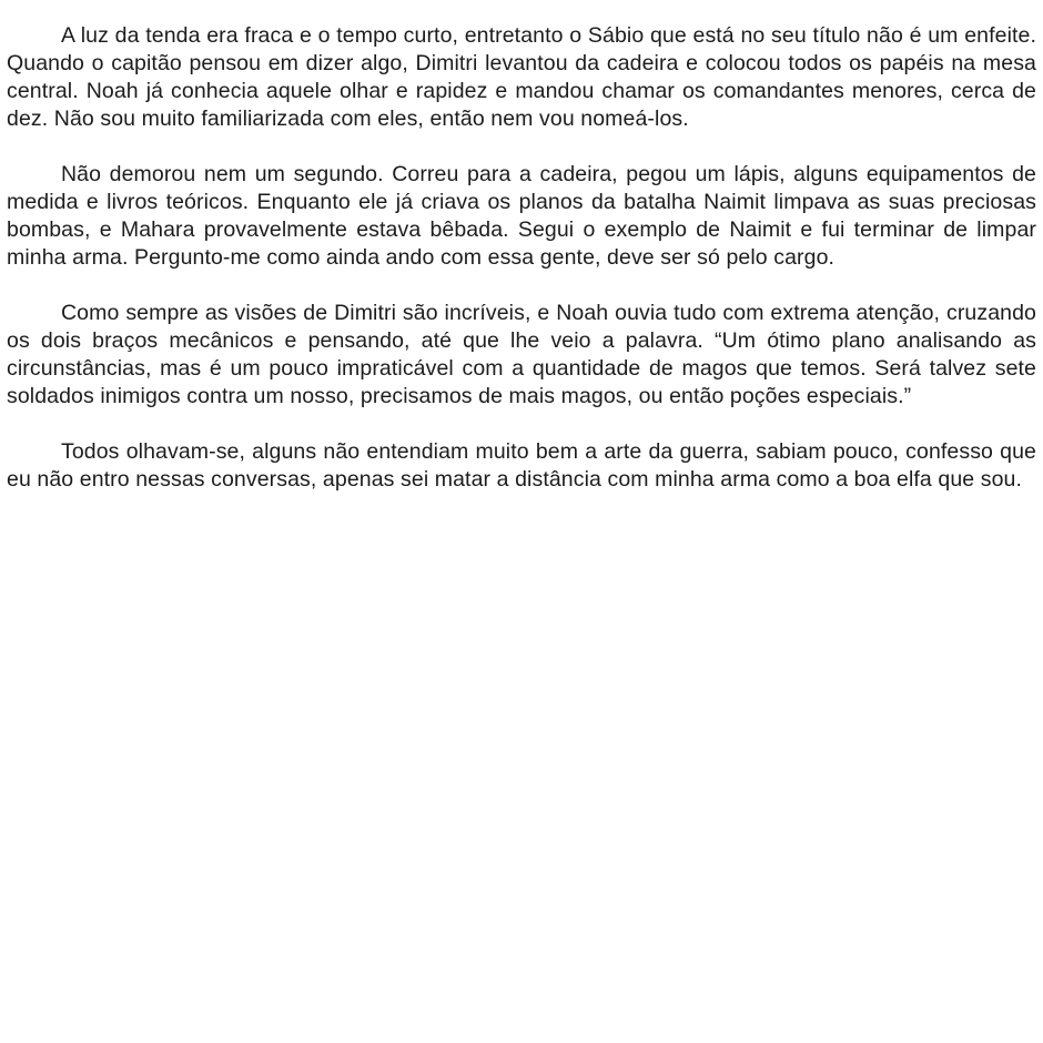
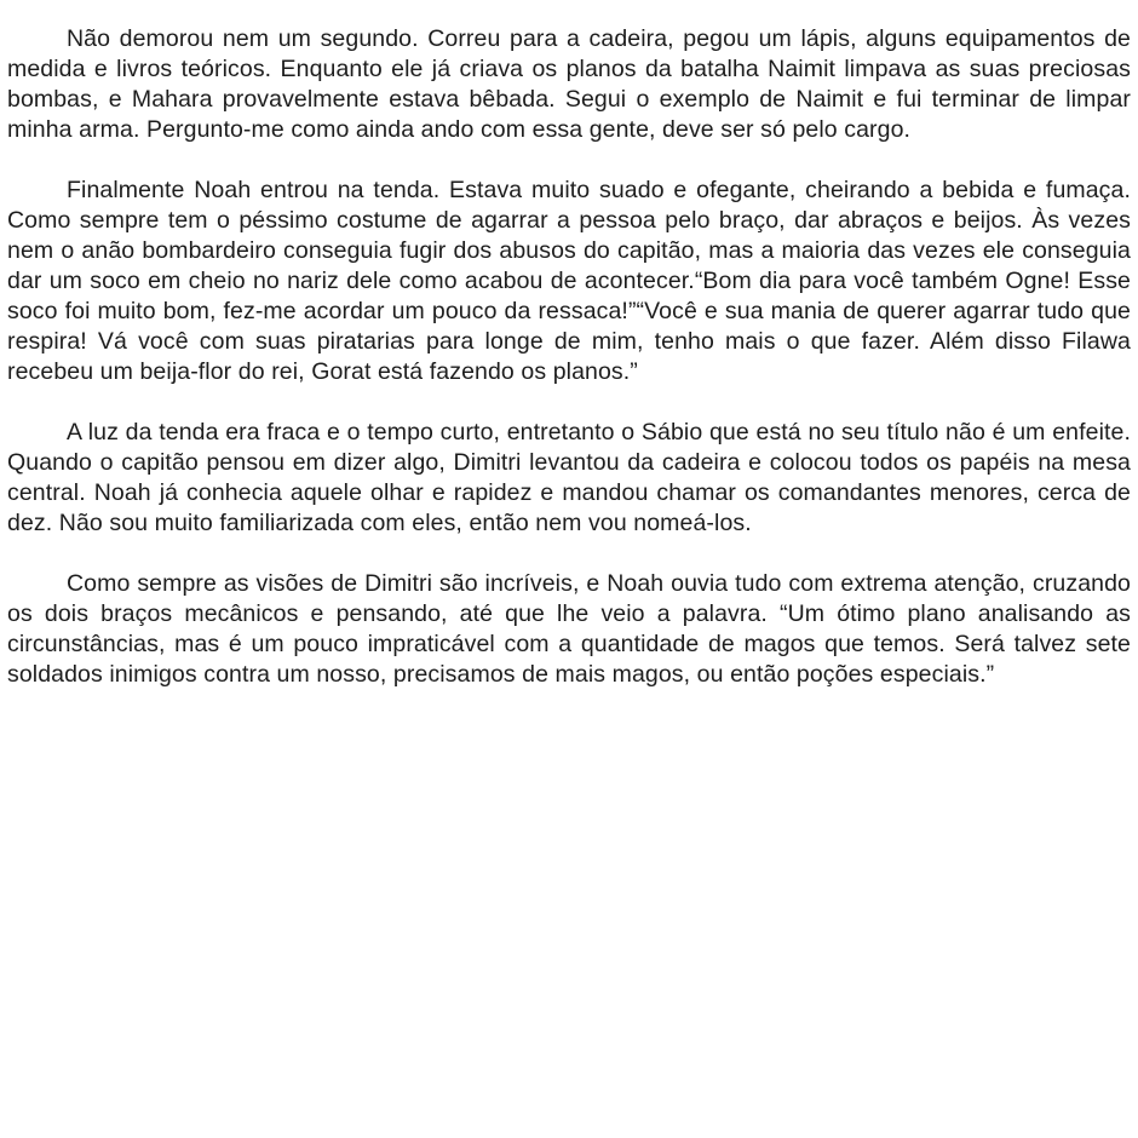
- A luz da tenda era fraca e o tempo curto, entretanto o Sábio que está no seu título não é um enfeite. Quando o capitão pensou em dizer algo, Dimitri levantou da cadeira e colocou todos os papéis na mesa central. Noah já conhecia aquele olhar e rapidez e mandou chamar os comandantes menores, cerca de dez. Não sou muito familiarizada com eles, então nem vou nomeá-los.
+ Não demorou nem um segundo. Correu para a cadeira, pegou um lápis, alguns equipamentos de medida e livros teóricos. Enquanto ele já criava os planos da batalha Naimit limpava as suas preciosas bombas, e Mahara provavelmente estava bêbada. Segui o exemplo de Naimit e fui terminar de limpar minha arma. Pergunto-me como ainda ando com essa gente, deve ser só pelo cargo.
+ Finalmente Noah entrou na tenda. Estava muito suado e ofegante, cheirando a bebida e fumaça. Como sempre tem o péssimo costume de agarrar a pessoa pelo braço, dar abraços e beijos. Às vezes nem o anão bombardeiro conseguia fugir dos abusos do capitão, mas a maioria das vezes ele conseguia dar um soco em cheio no nariz dele como acabou de acontecer.“Bom dia para você também Ogne! Esse soco foi muito bom, fez-me acordar um pouco da ressaca!”“Você e sua mania de querer agarrar tudo que respira! Vá você com suas piratarias para longe de mim, tenho mais o que fazer. Além disso Filawa recebeu um beija-flor do rei, Gorat está fazendo os planos.”
- Não demorou nem um segundo. Correu para a cadeira, pegou um lápis, alguns equipamentos de medida e livros teóricos. Enquanto ele já criava os planos da batalha Naimit limpava as suas preciosas bombas, e Mahara provavelmente estava bêbada. Segui o exemplo de Naimit e fui terminar de limpar minha arma. Pergunto-me como ainda ando com essa gente, deve ser só pelo cargo.
+ A luz da tenda era fraca e o tempo curto, entretanto o Sábio que está no seu título não é um enfeite. Quando o capitão pensou em dizer algo, Dimitri levantou da cadeira e colocou todos os papéis na mesa central. Noah já conhecia aquele olhar e rapidez e mandou chamar os comandantes menores, cerca de dez. Não sou muito familiarizada com eles, então nem vou nomeá-los.
  Como sempre as visões de Dimitri são incríveis, e Noah ouvia tudo com extrema atenção, cruzando os dois braços mecânicos e pensando, até que lhe veio a palavra. “Um ótimo plano analisando as circunstâncias, mas é um pouco impraticável com a quantidade de magos que temos. Será talvez sete soldados inimigos contra um nosso, precisamos de mais magos, ou então poções especiais.”
- Todos olhavam-se, alguns não entendiam muito bem a arte da guerra, sabiam pouco, confesso que eu não entro nessas conversas, apenas sei matar a distância com minha arma como a boa elfa que sou.
